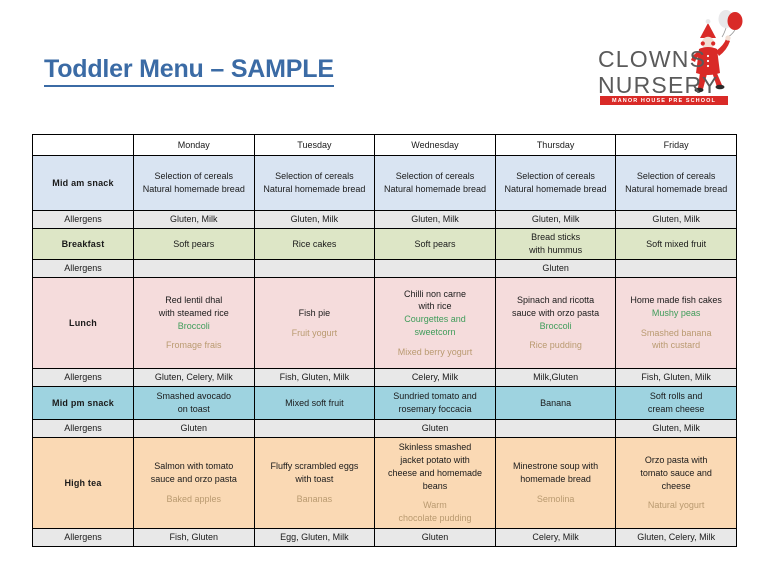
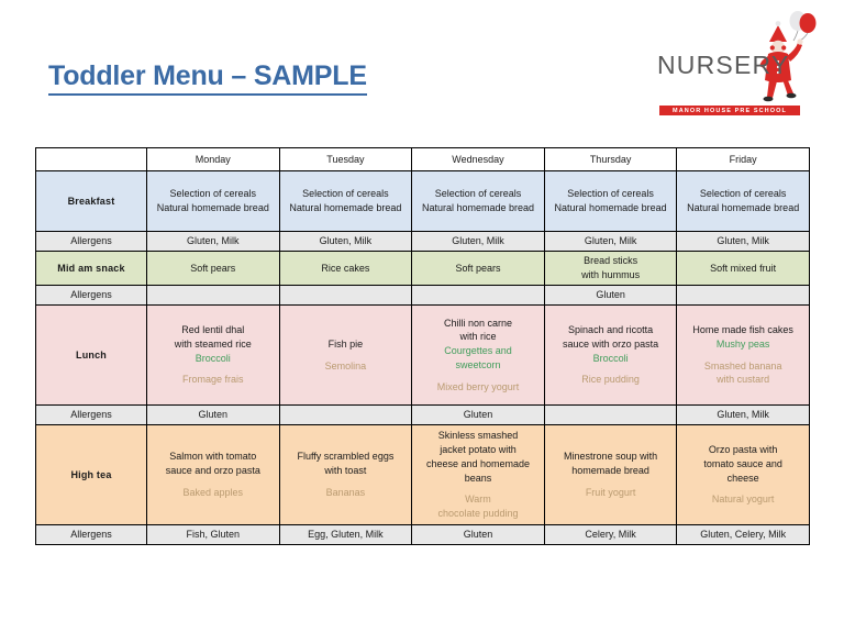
  Toddler Menu – SAMPLE
- CLOWNS
  NURSERY
  	Monday	Tuesday	Wednesday	Thursday	Friday
- Mid am snack	Selection of cerealsNatural homemade bread	Selection of cerealsNatural homemade bread	Selection of cerealsNatural homemade bread	Selection of cerealsNatural homemade bread	Selection of cerealsNatural homemade bread
+ Breakfast	Selection of cerealsNatural homemade bread	Selection of cerealsNatural homemade bread	Selection of cerealsNatural homemade bread	Selection of cerealsNatural homemade bread	Selection of cerealsNatural homemade bread
  Allergens	Gluten, Milk	Gluten, Milk	Gluten, Milk	Gluten, Milk	Gluten, Milk
- Breakfast	Soft pears	Rice cakes	Soft pears	Bread stickswith hummus	Soft mixed fruit
+ Mid am snack	Soft pears	Rice cakes	Soft pears	Bread stickswith hummus	Soft mixed fruit
  Allergens				Gluten
- Lunch	Red lentil dhalwith steamed riceBroccoliFromage frais	Fish pieFruit yogurt	Chilli non carnewith riceCourgettes andsweetcornMixed berry yogurt	Spinach and ricottasauce with orzo pastaBroccoliRice pudding	Home made fish cakesMushy peasSmashed bananawith custard
+ Lunch	Red lentil dhalwith steamed riceBroccoliFromage frais	Fish pieSemolina	Chilli non carnewith riceCourgettes andsweetcornMixed berry yogurt	Spinach and ricottasauce with orzo pastaBroccoliRice pudding	Home made fish cakesMushy peasSmashed bananawith custard
- Allergens	Gluten, Celery, Milk	Fish, Gluten, Milk	Celery, Milk	Milk,Gluten	Fish, Gluten, Milk
- Mid pm snack	Smashed avocadoon toast	Mixed soft fruit	Sundried tomato androsemary foccacia	Banana	Soft rolls andcream cheese
  Allergens	Gluten		Gluten		Gluten, Milk
- High tea	Salmon with tomatosauce and orzo pastaBaked apples	Fluffy scrambled eggswith toastBananas	Skinless smashedjacket potato withcheese and homemadebeansWarmchocolate pudding	Minestrone soup withhomemade breadSemolina	Orzo pasta withtomato sauce andcheeseNatural yogurt
+ High tea	Salmon with tomatosauce and orzo pastaBaked apples	Fluffy scrambled eggswith toastBananas	Skinless smashedjacket potato withcheese and homemadebeansWarmchocolate pudding	Minestrone soup withhomemade breadFruit yogurt	Orzo pasta withtomato sauce andcheeseNatural yogurt
  Allergens	Fish, Gluten	Egg, Gluten, Milk	Gluten	Celery, Milk	Gluten, Celery, Milk
